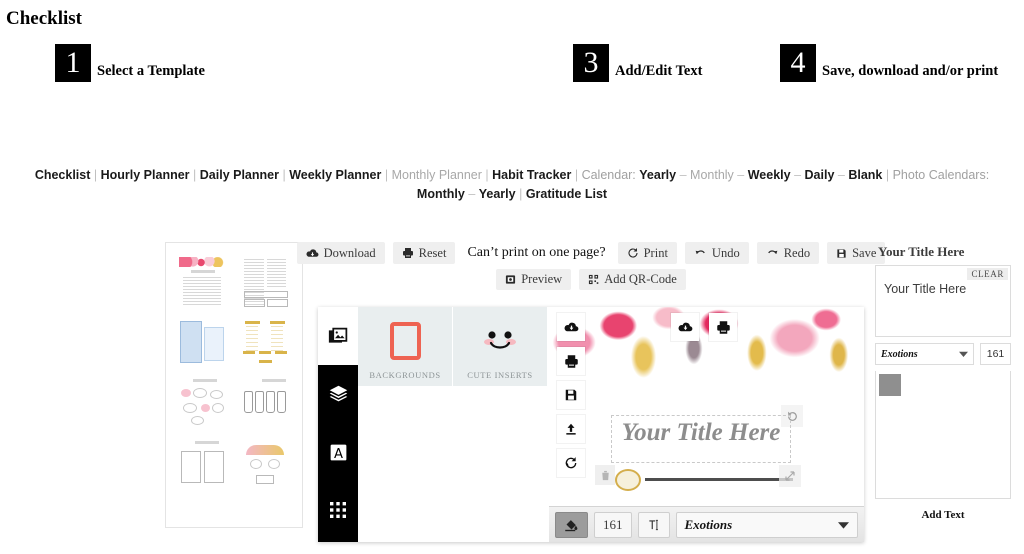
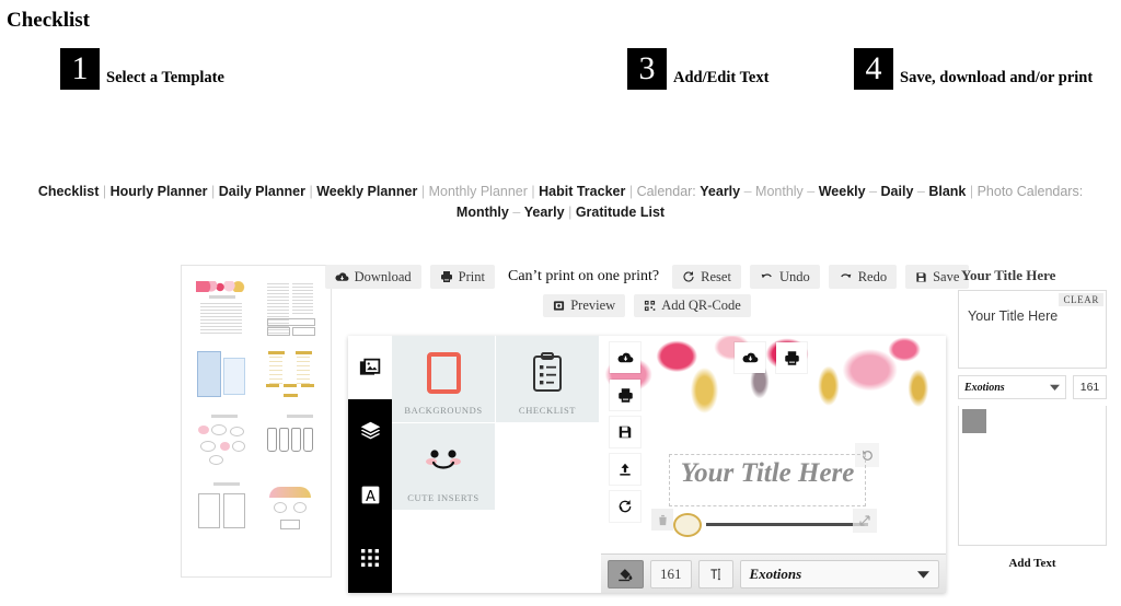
  Checklist
  1
  Select a Template
  3
  Add/Edit Text
  4
  Save, download and/or print
  Checklist | Hourly Planner | Daily Planner | Weekly Planner | Monthly Planner | Habit Tracker | Calendar: Yearly – Monthly – Weekly – Daily – Blank | Photo Calendars: Monthly – Yearly | Gratitude List
  Download
- Reset
+ Print
- Can’t print on one page?
+ Can’t print on one print?
- Print
+ Reset
  Undo
  Redo
  Save
  Preview
  Add QR-Code
  A
  BACKGROUNDS
+ CHECKLIST
  CUTE INSERTS
  Your Title Here
  161
  Exotions
  Your Title Here
  CLEAR
  Your Title Here
  Exotions
  161
  Add Text
